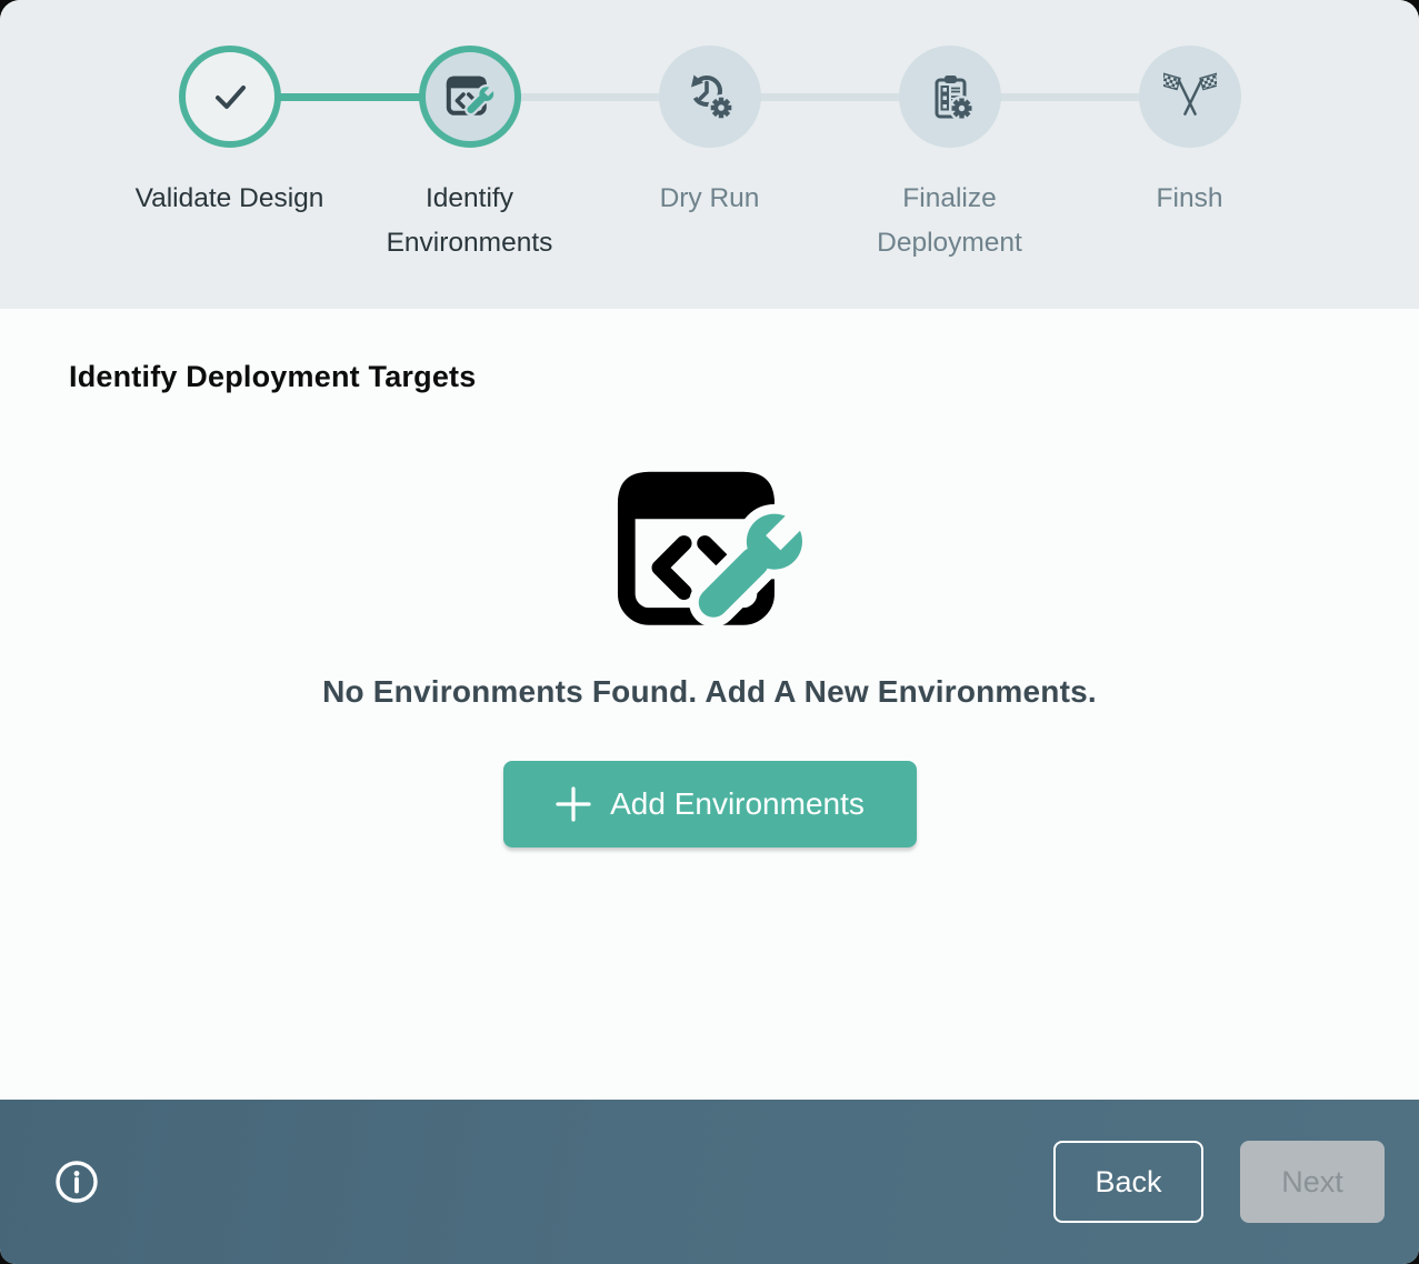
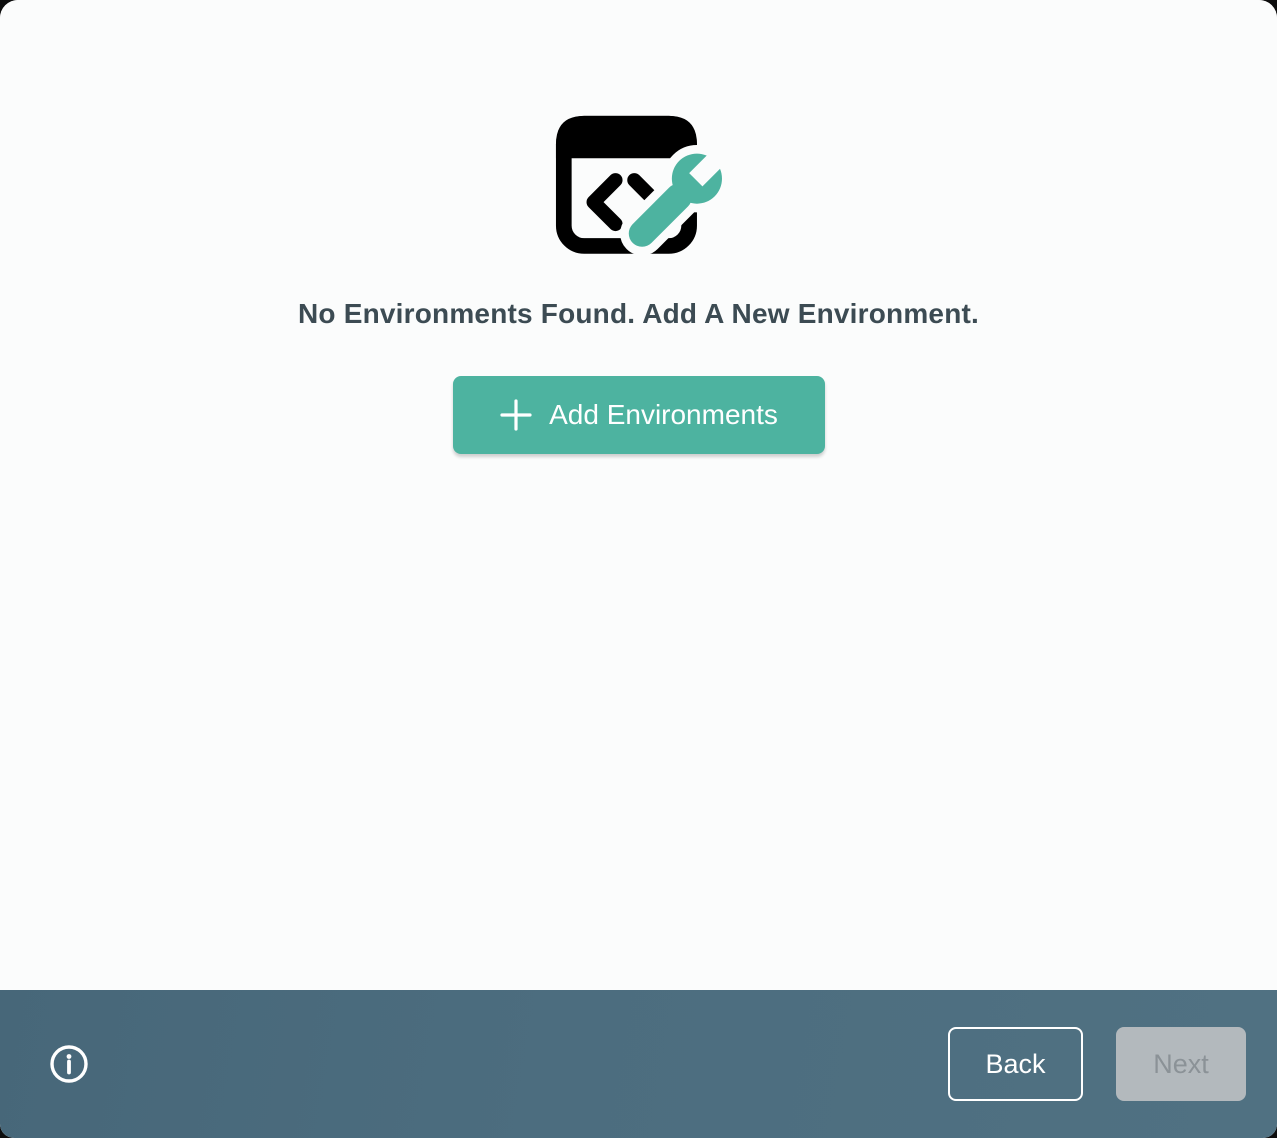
- Validate Design
- Identify Environments
- Dry Run
- Finalize Deployment
- Finsh
- Identify Deployment Targets
- No Environments Found. Add A New Environments.
+ No Environments Found. Add A New Environment.
  Add Environments
  Back
  Next
